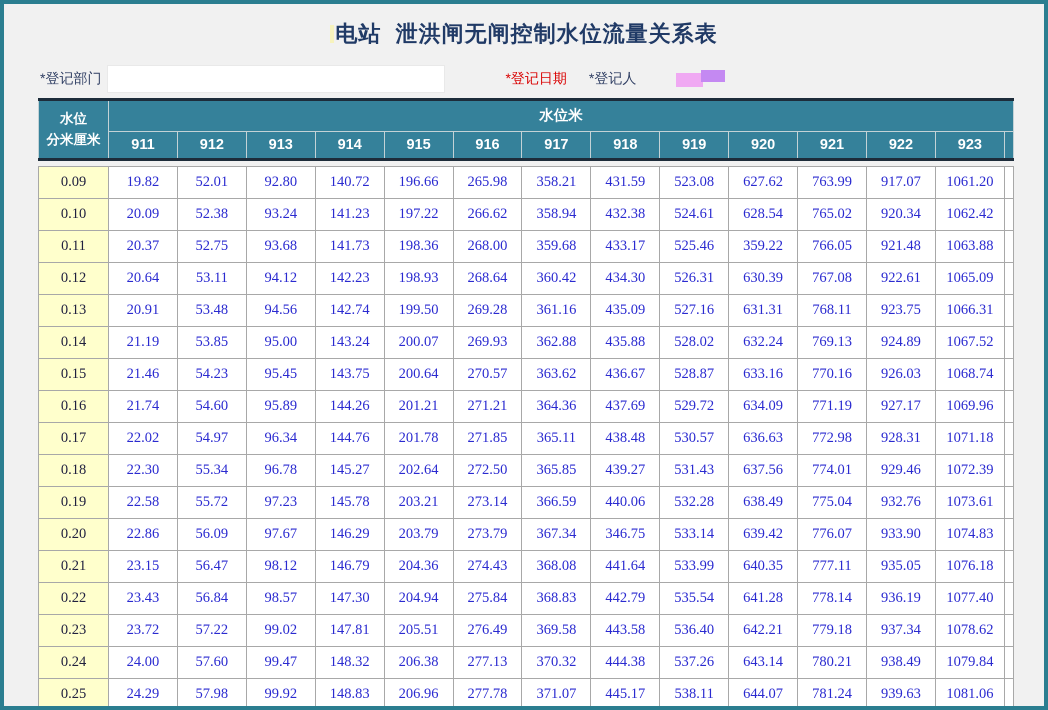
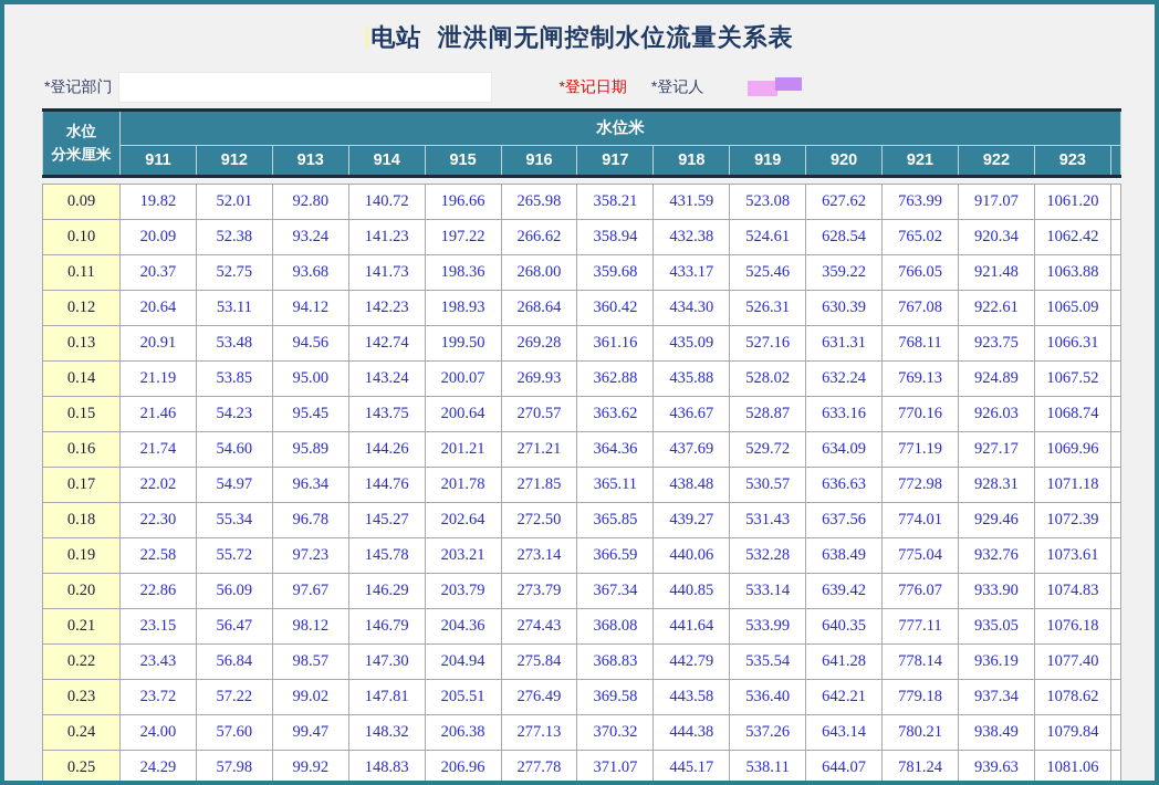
  电站 泄洪闸无闸控制水位流量关系表
  *登记部门
  *登记日期
  *登记人
  水位 分米厘米	水位米
  911	912	913	914	915	916	917	918	919	920	921	922	923
  0.09	19.82	52.01	92.80	140.72	196.66	265.98	358.21	431.59	523.08	627.62	763.99	917.07	1061.20
  0.10	20.09	52.38	93.24	141.23	197.22	266.62	358.94	432.38	524.61	628.54	765.02	920.34	1062.42
  0.11	20.37	52.75	93.68	141.73	198.36	268.00	359.68	433.17	525.46	359.22	766.05	921.48	1063.88
  0.12	20.64	53.11	94.12	142.23	198.93	268.64	360.42	434.30	526.31	630.39	767.08	922.61	1065.09
  0.13	20.91	53.48	94.56	142.74	199.50	269.28	361.16	435.09	527.16	631.31	768.11	923.75	1066.31
  0.14	21.19	53.85	95.00	143.24	200.07	269.93	362.88	435.88	528.02	632.24	769.13	924.89	1067.52
  0.15	21.46	54.23	95.45	143.75	200.64	270.57	363.62	436.67	528.87	633.16	770.16	926.03	1068.74
  0.16	21.74	54.60	95.89	144.26	201.21	271.21	364.36	437.69	529.72	634.09	771.19	927.17	1069.96
  0.17	22.02	54.97	96.34	144.76	201.78	271.85	365.11	438.48	530.57	636.63	772.98	928.31	1071.18
  0.18	22.30	55.34	96.78	145.27	202.64	272.50	365.85	439.27	531.43	637.56	774.01	929.46	1072.39
  0.19	22.58	55.72	97.23	145.78	203.21	273.14	366.59	440.06	532.28	638.49	775.04	932.76	1073.61
- 0.20	22.86	56.09	97.67	146.29	203.79	273.79	367.34	346.75	533.14	639.42	776.07	933.90	1074.83
+ 0.20	22.86	56.09	97.67	146.29	203.79	273.79	367.34	440.85	533.14	639.42	776.07	933.90	1074.83
  0.21	23.15	56.47	98.12	146.79	204.36	274.43	368.08	441.64	533.99	640.35	777.11	935.05	1076.18
  0.22	23.43	56.84	98.57	147.30	204.94	275.84	368.83	442.79	535.54	641.28	778.14	936.19	1077.40
  0.23	23.72	57.22	99.02	147.81	205.51	276.49	369.58	443.58	536.40	642.21	779.18	937.34	1078.62
  0.24	24.00	57.60	99.47	148.32	206.38	277.13	370.32	444.38	537.26	643.14	780.21	938.49	1079.84
  0.25	24.29	57.98	99.92	148.83	206.96	277.78	371.07	445.17	538.11	644.07	781.24	939.63	1081.06
